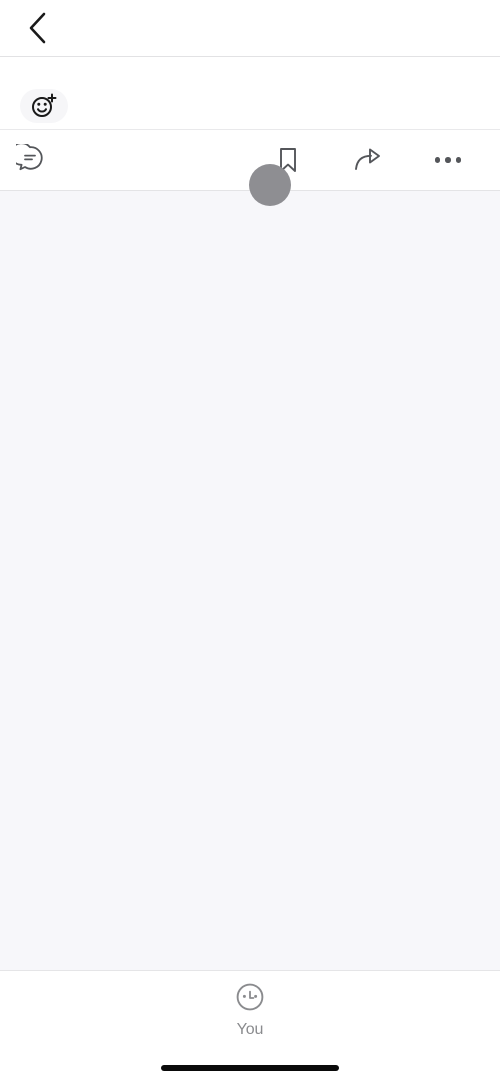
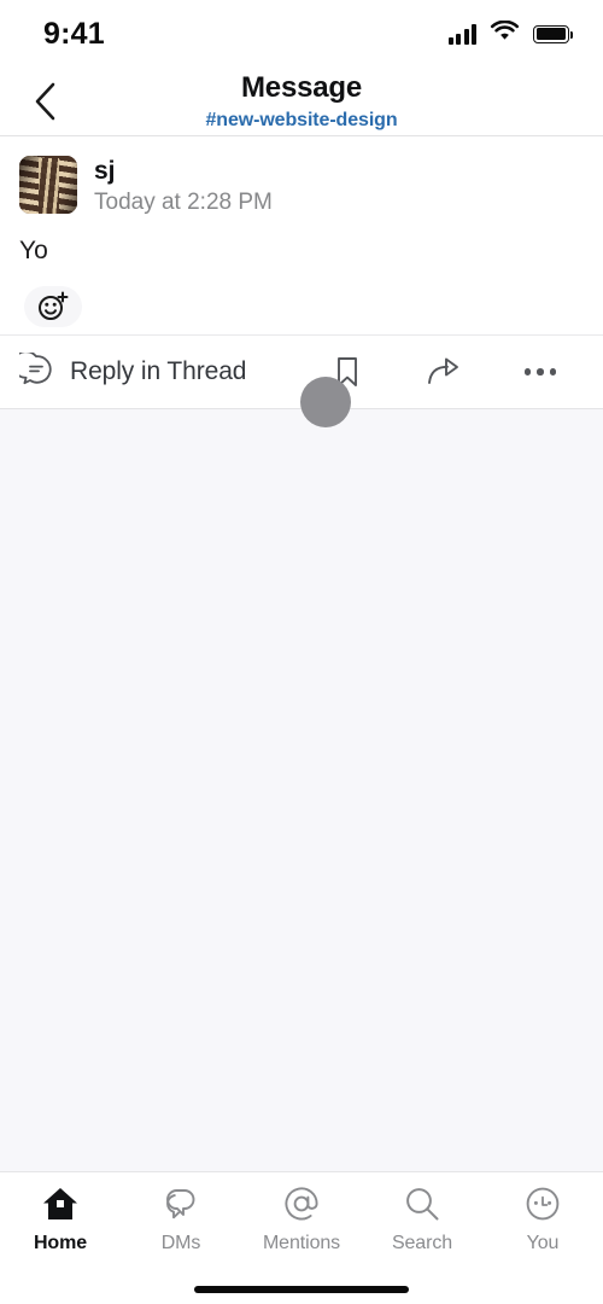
+ 9:41
+ Message
+ #new-website-design
+ sj
+ Today at 2:28 PM
+ Yo
+ Reply in Thread
+ Home
+ DMs
+ Mentions
+ Search
  You
